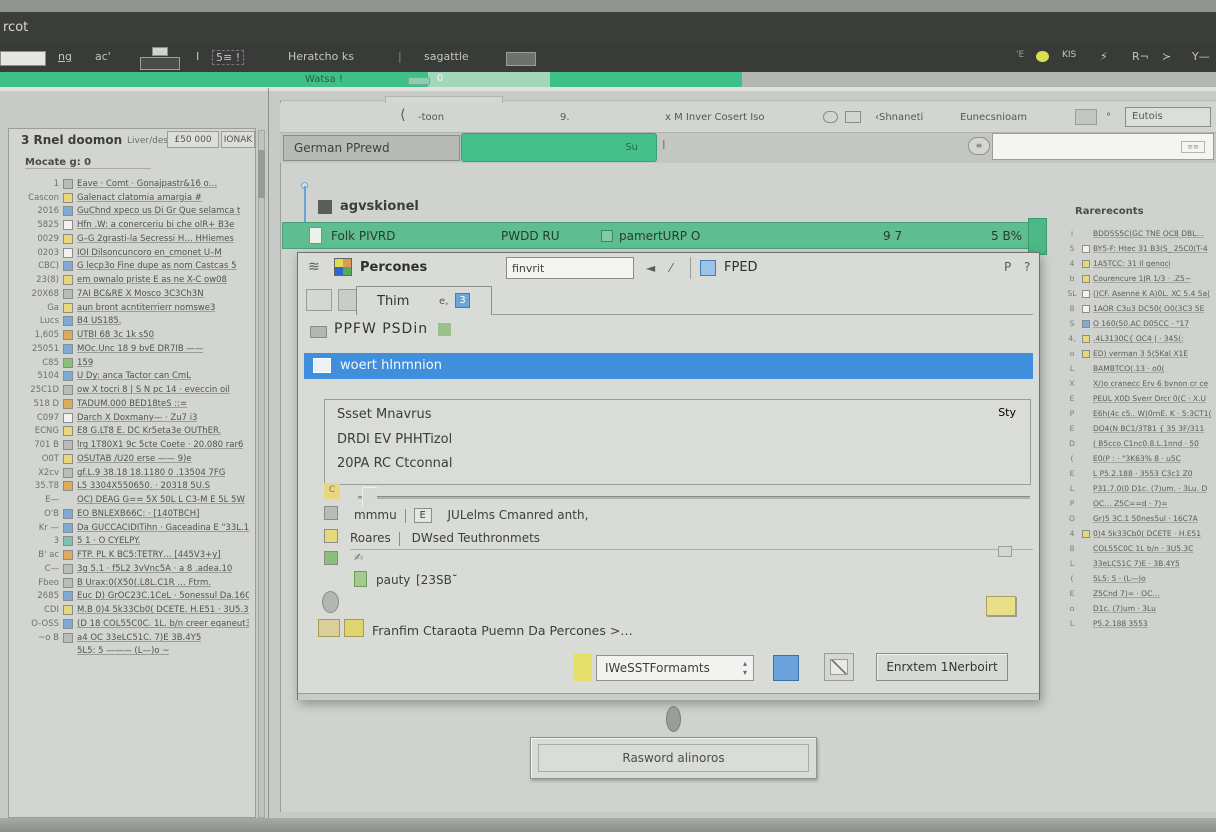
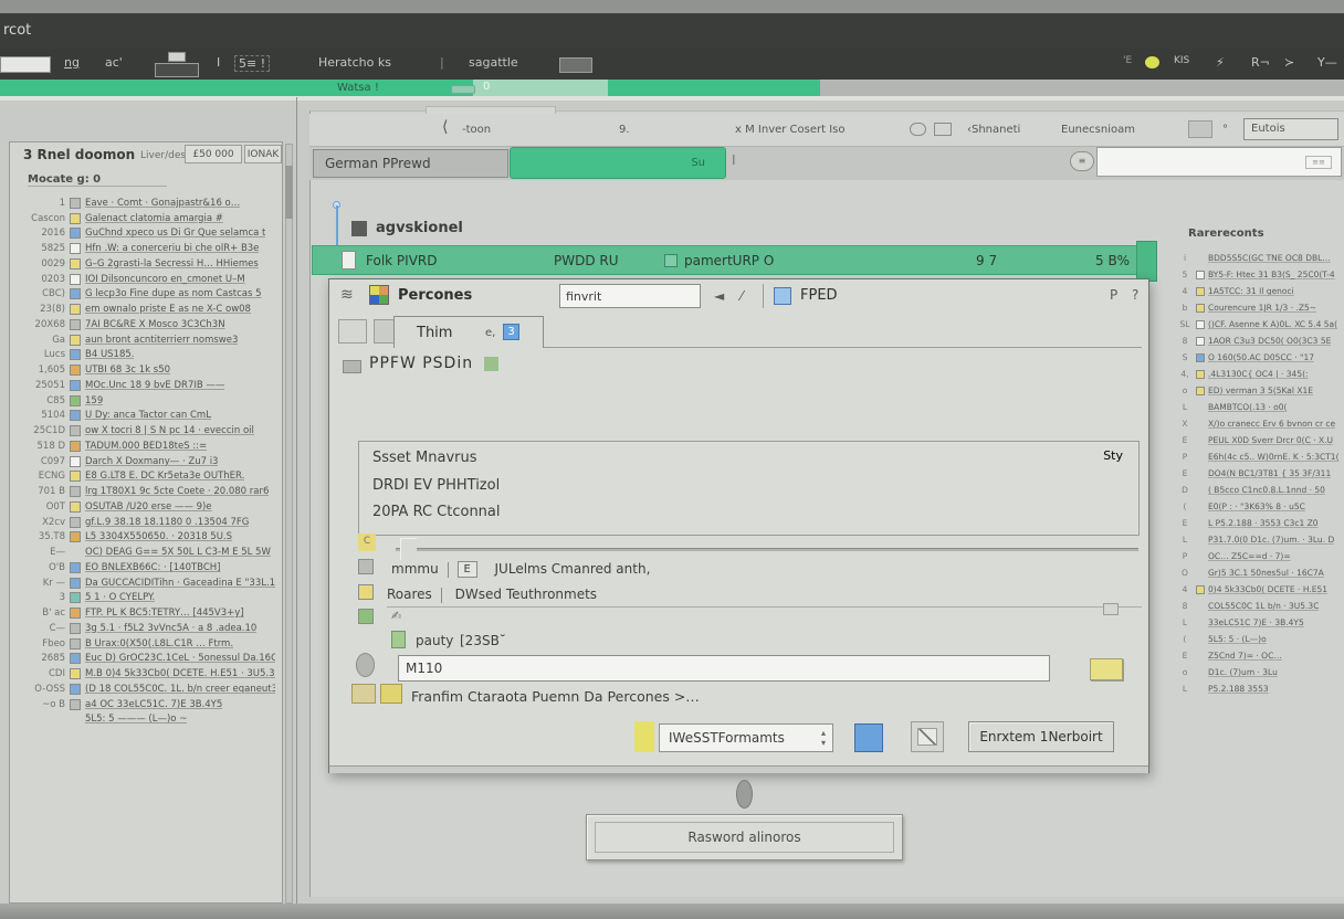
  rcot
  ng
  ac'
  I
  5≡ !
  Heratcho ks
  |
  sagattle
  'E
  KIS
  ⚡
  R¬
  ≻
  Y—
  Watsa !
  0
  3 Rnel doomon
  Liver/des
  £50 000
  IONAK
  Mocate g: 0
  1
  Eave · Comt · Gonajpastr&16 o…
  Cascon
  Galenact clatomia amargia #
  2016
  GuChnd xpeco us Di Gr Que selamca t
  5825
  Hfn .W: a conerceriu bi che olR+ B3e
  0029
  G–G 2grasti-la Secressi H… HHiemes
  0203
  IOI Dilsoncuncoro en_cmonet U–M
  CBC)
  G lecp3o Fine dupe as nom Castcas 5
  23(8)
  em ownalo priste E as ne X-C ow08
  20X68
  7AI BC&RE X Mosco 3C3Ch3N
  Ga
  aun bront acntiterrierr nomswe3
  Lucs
  B4 US185.
  1,605
  UTBI 68 3c 1k s50
  25051
  MOc.Unc 18 9 bvE DR7IB ——
  C85
  159
  5104
  U Dy: anca Tactor can CmL
  25C1D
  ow X tocri 8 | S N pc 14 · eveccin oil
  518 D
  TADUM.000 BED18teS ::=
  C097
  Darch X Doxmany— · Zu7 i3
  ECNG
  E8 G.LT8 E. DC Kr5eta3e OUThER.
  701 B
  lrg 1T80X1 9c 5cte Coete · 20.080 rar6
  O0T
  OSUTAB /U20 erse —— 9)e
  X2cv
  gf.L.9 38.18 18.1180 0 .13504 7FG
  35.T8
  L5 3304X550650. · 20318 5U.S
  E—
  OC) DEAG G== 5X 50L L C3-M E 5L 5W
  O'B
  EO BNLEXB66C: · [140TBCH]
  Kr —
  Da GUCCACIDITihn · Gaceadina E "33L.1
  3
  5 1 · O CYELPY.
  B' ac
  FTP. PL K BC5:TETRY… [445V3+y]
  C—
  3g 5.1 · f5L2 3vVnc5A · a 8 .adea.10
  Fbeo
  B Urax:0(X50(.L8L.C1R … Ftrm.
  2685
  Euc D) GrOC23C.1CeL · 5onessul Da.16C
  CDI
  M.B 0)4 5k33Cb0( DCETE. H.E51 · 3U5.3
  O-OSS
  (D 18 COL55C0C. 1L. b/n creer eqaneut3
  ~o B
  a4 OC 33eLC51C. 7)E 3B.4Y5
  5L5: 5 ——— (L—)o ~
  ⟨
  -toon
  9.
  x M Inver Cosert Iso
  ‹Shnaneti
  Eunecsnioam
  °
  Eutois
  German PPrewd
  Su
  I
  ≡
  ≡≡
  agvskionel
  Folk PIVRD
  PWDD RU
  pamertURP O
  9 7
  5 B%
  ≋
  Percones
  finvrit
  ◄
  ⁄
  FPED
  P
  ?
  Thim
  e,
  3
  PPFW PSDin
- woert hlnmnion
  Ssset Mnavrus
  DRDI EV PHHTizol
  20PA RC Ctconnal
  Sty
  C
  mmmu E JULelms Cmanred anth,
  Roares DWsed Teuthronmets
  ✍
  pauty
  [23SB˘
+ M110
  Franfim Ctaraota Puemn Da Percones >…
  IWeSSTFormamts
  ▴
  ▾
  Enrxtem 1Nerboirt
  Rarereconts
  i
  BDD5S5C(GC TNE OC8 DBL…
  5
  BY5-F: Htec 31 B3(S_ 25C0(T-4
  4
  1A5TCC: 31 Il genoci
  b
  Courencure 1JR 1/3 · .Z5~
  SL
  ()CF. Asenne K A)0L. XC 5.4 5a(
  8
  1AOR C3u3 DC50( O0(3C3 5E
  S
  O 160(50.AC D05CC · "17
  4,
  .4L3130C{ OC4 | · 345(:
  o
  ED) verman 3 5(5Kal X1E
  L
  BAMBTCO(.13 · o0(
  X
  X/)o cranecc Erv 6 bvnon cr ce
  E
  PEUL X0D Sverr Drcr 0(C · X.U
  P
  E6h(4c c5.. W)0rnE. K · 5:3CT1(
  E
  DO4(N BC1/3T81 { 35 3F/311
  D
  ( B5cco C1nc0.8.L.1nnd · 50
  (
  E0(P : · "3K63% 8 · u5C
  E
  L P5.2.188 · 3553 C3c1 Z0
  L
  P31.7.0(0 D1c. (7)um. · 3Lu. D
  P
  OC… Z5C==d · 7)=
  O
  Gr)5 3C.1 50nes5ul · 16C7A
  4
  0)4 5k33Cb0( DCETE · H.E51
  8
  COL55C0C 1L b/n · 3U5.3C
  L
  33eLC51C 7)E · 3B.4Y5
  (
  5L5: 5 · (L—)o
  E
  Z5Cnd 7)= · OC…
  o
  D1c. (7)um · 3Lu
  L
  P5.2.188 3553
  Rasword alinoros
